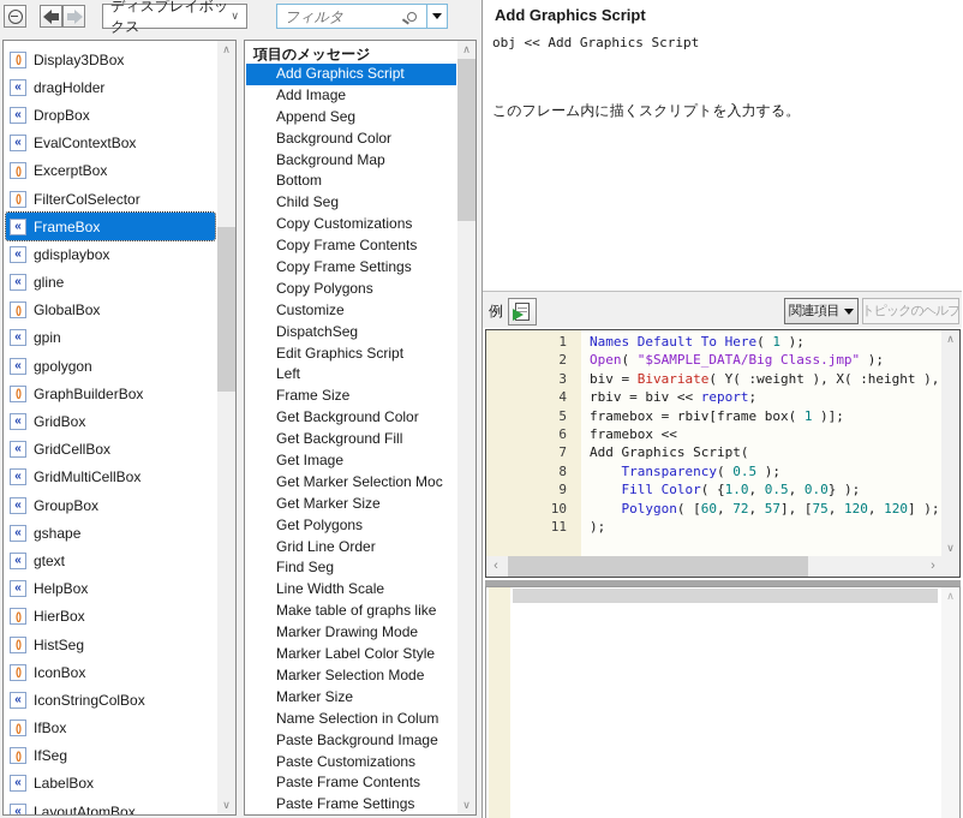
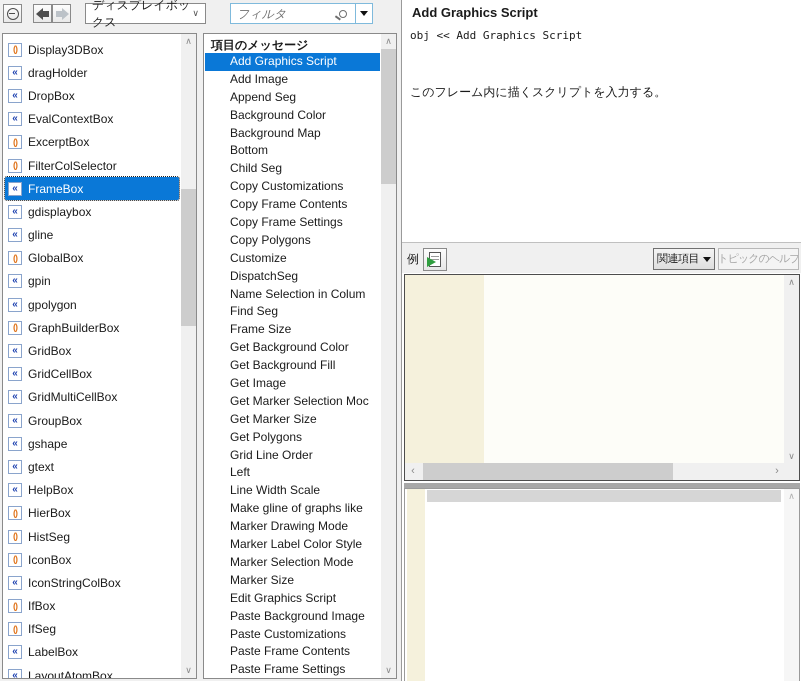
  ディスプレイボックス
  ∨
  フィルタ
  ()
  Display3DBox
  «
  dragHolder
  «
  DropBox
  «
  EvalContextBox
  ()
  ExcerptBox
  ()
  FilterColSelector
  «
  FrameBox
  «
  gdisplaybox
  «
  gline
  ()
  GlobalBox
  «
  gpin
  «
  gpolygon
  ()
  GraphBuilderBox
  «
  GridBox
  «
  GridCellBox
  «
  GridMultiCellBox
  «
  GroupBox
  «
  gshape
  «
  gtext
  «
  HelpBox
  ()
  HierBox
  ()
  HistSeg
  ()
  IconBox
  «
  IconStringColBox
  ()
  IfBox
  ()
  IfSeg
  «
  LabelBox
  «
  LayoutAtomBox
  ∧
  ∨
  項目のメッセージ
  Add Graphics Script
  Add Image
  Append Seg
  Background Color
  Background Map
  Bottom
  Child Seg
  Copy Customizations
  Copy Frame Contents
  Copy Frame Settings
  Copy Polygons
  Customize
  DispatchSeg
- Edit Graphics Script
+ Name Selection in Colum
- Left
+ Find Seg
  Frame Size
  Get Background Color
  Get Background Fill
  Get Image
  Get Marker Selection Moc
  Get Marker Size
  Get Polygons
  Grid Line Order
- Find Seg
+ Left
  Line Width Scale
- Make table of graphs like
+ Make gline of graphs like
  Marker Drawing Mode
  Marker Label Color Style
  Marker Selection Mode
  Marker Size
- Name Selection in Colum
+ Edit Graphics Script
  Paste Background Image
  Paste Customizations
  Paste Frame Contents
  Paste Frame Settings
  ∧
  ∨
  Add Graphics Script
  obj << Add Graphics Script
  このフレーム内に描くスクリプトを入力する。
  例
  関連項目
  トピックのヘルプ
- 1
- Names Default To Here( 1 );
- 2
- Open( "$SAMPLE_DATA/Big Class.jmp" );
- 3
- biv = Bivariate( Y( :weight ), X( :height ),
- 4
- rbiv = biv << report;
- 5
- framebox = rbiv[frame box( 1 )];
- 6
- framebox <<
- 7
- Add Graphics Script(
- 8
- Transparency( 0.5 );
- 9
- Fill Color( {1.0, 0.5, 0.0} );
- 10
- Polygon( [60, 72, 57], [75, 120, 120] );
- 11
- );
  ∧
  ∨
  ‹
  ›
  ∧
